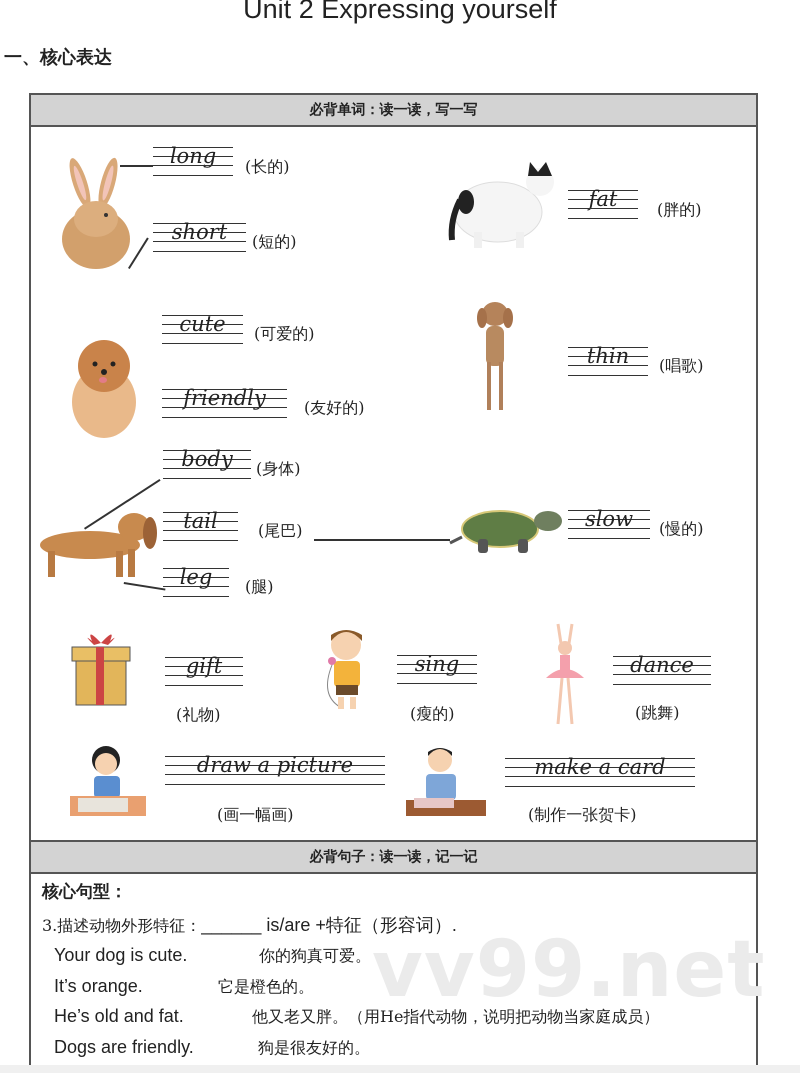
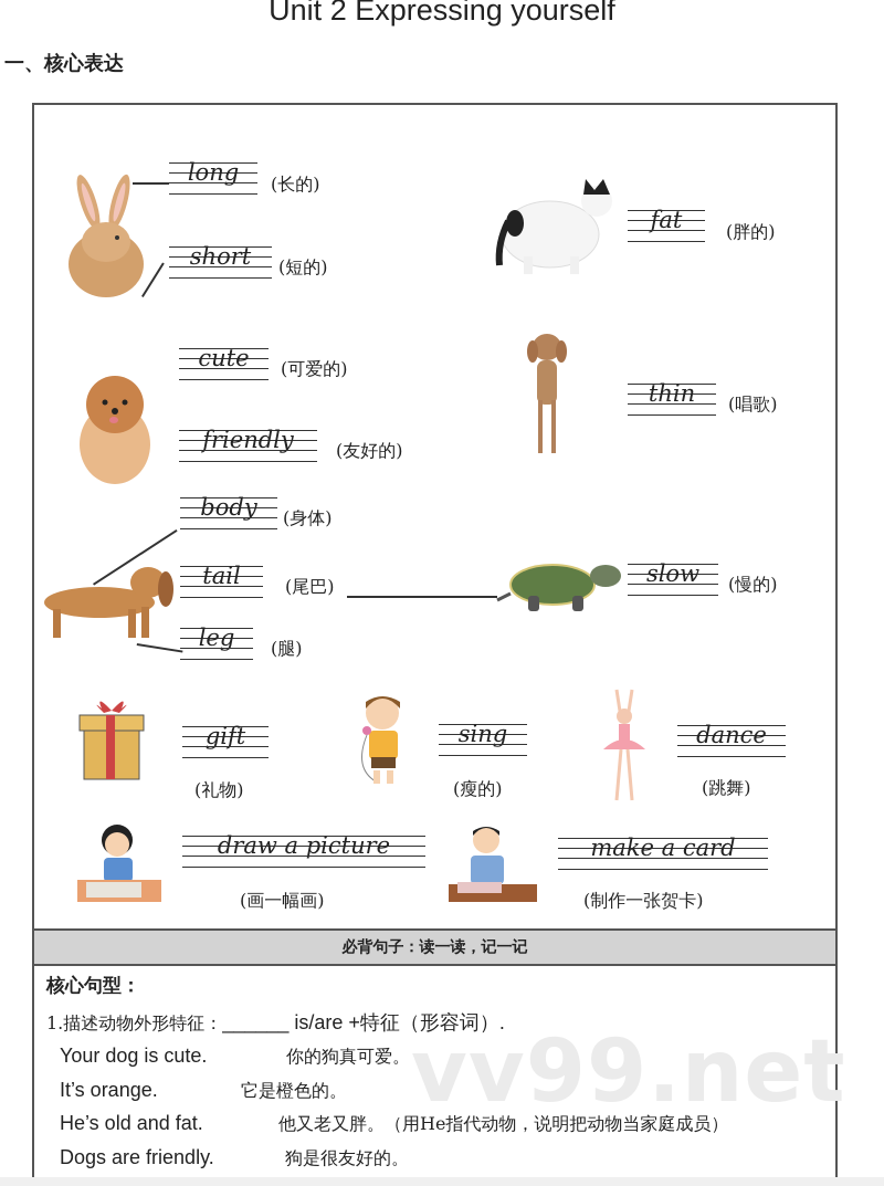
  Unit 2 Expressing yourself
  一、核心表达
- 必背单词：读一读，写一写
  必背句子：读一读，记一记
  long
  (长的)
  short
  (短的)
  fat
  (胖的)
  cute
  (可爱的)
  friendly
  (友好的)
  thin
  (唱歌)
  body
  (身体)
  tail
  (尾巴)
  leg
  (腿)
  slow
  (慢的)
  gift
  (礼物)
  sing
  (瘦的)
  dance
  (跳舞)
  draw a picture
  (画一幅画)
  make a card
  (制作一张贺卡)
  vv99.net
  核心句型：
- 3.描述动物外形特征：______ is/are +特征（形容词）.
+ 1.描述动物外形特征：______ is/are +特征（形容词）.
  Your dog is cute.
  你的狗真可爱。
  It’s orange.
  它是橙色的。
  He’s old and fat.
  他又老又胖。（用He指代动物，说明把动物当家庭成员）
  Dogs are friendly.
  狗是很友好的。
